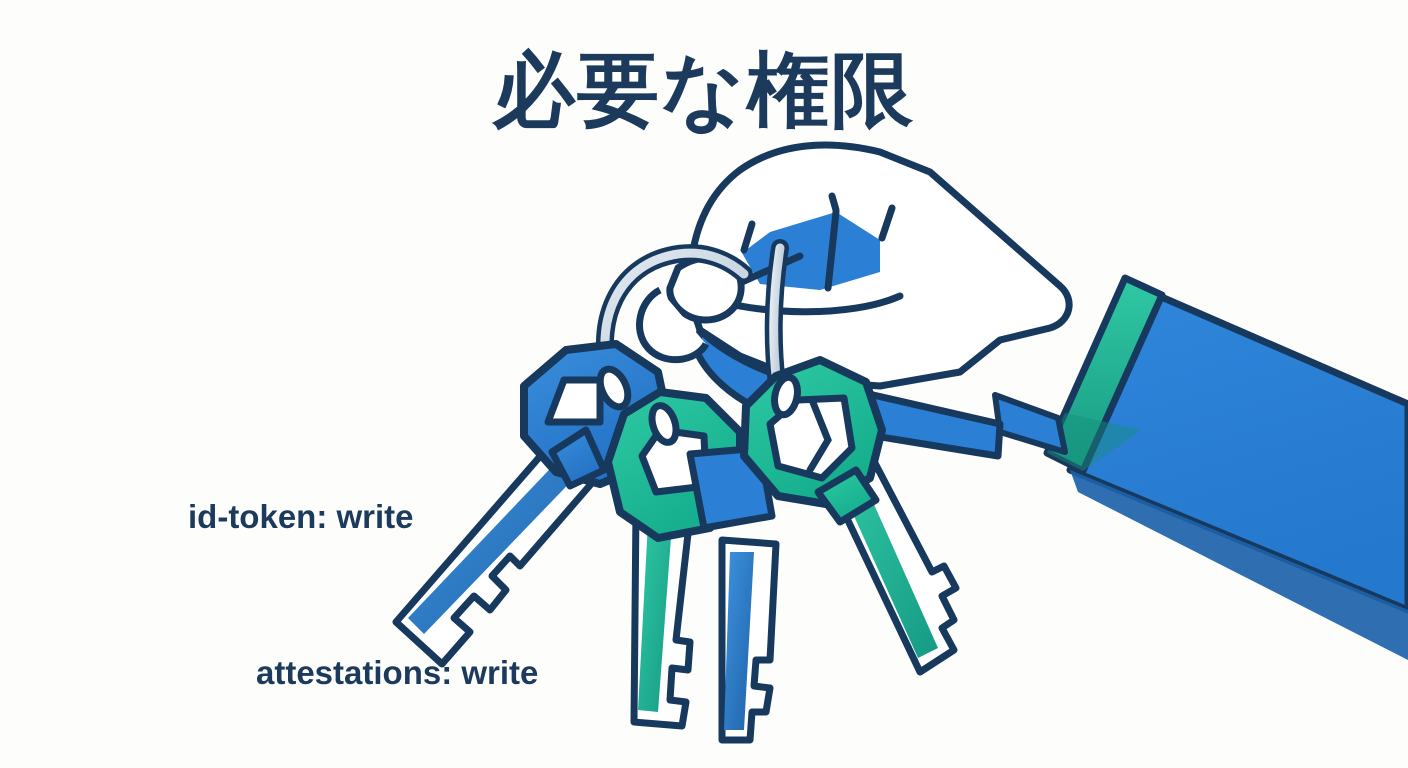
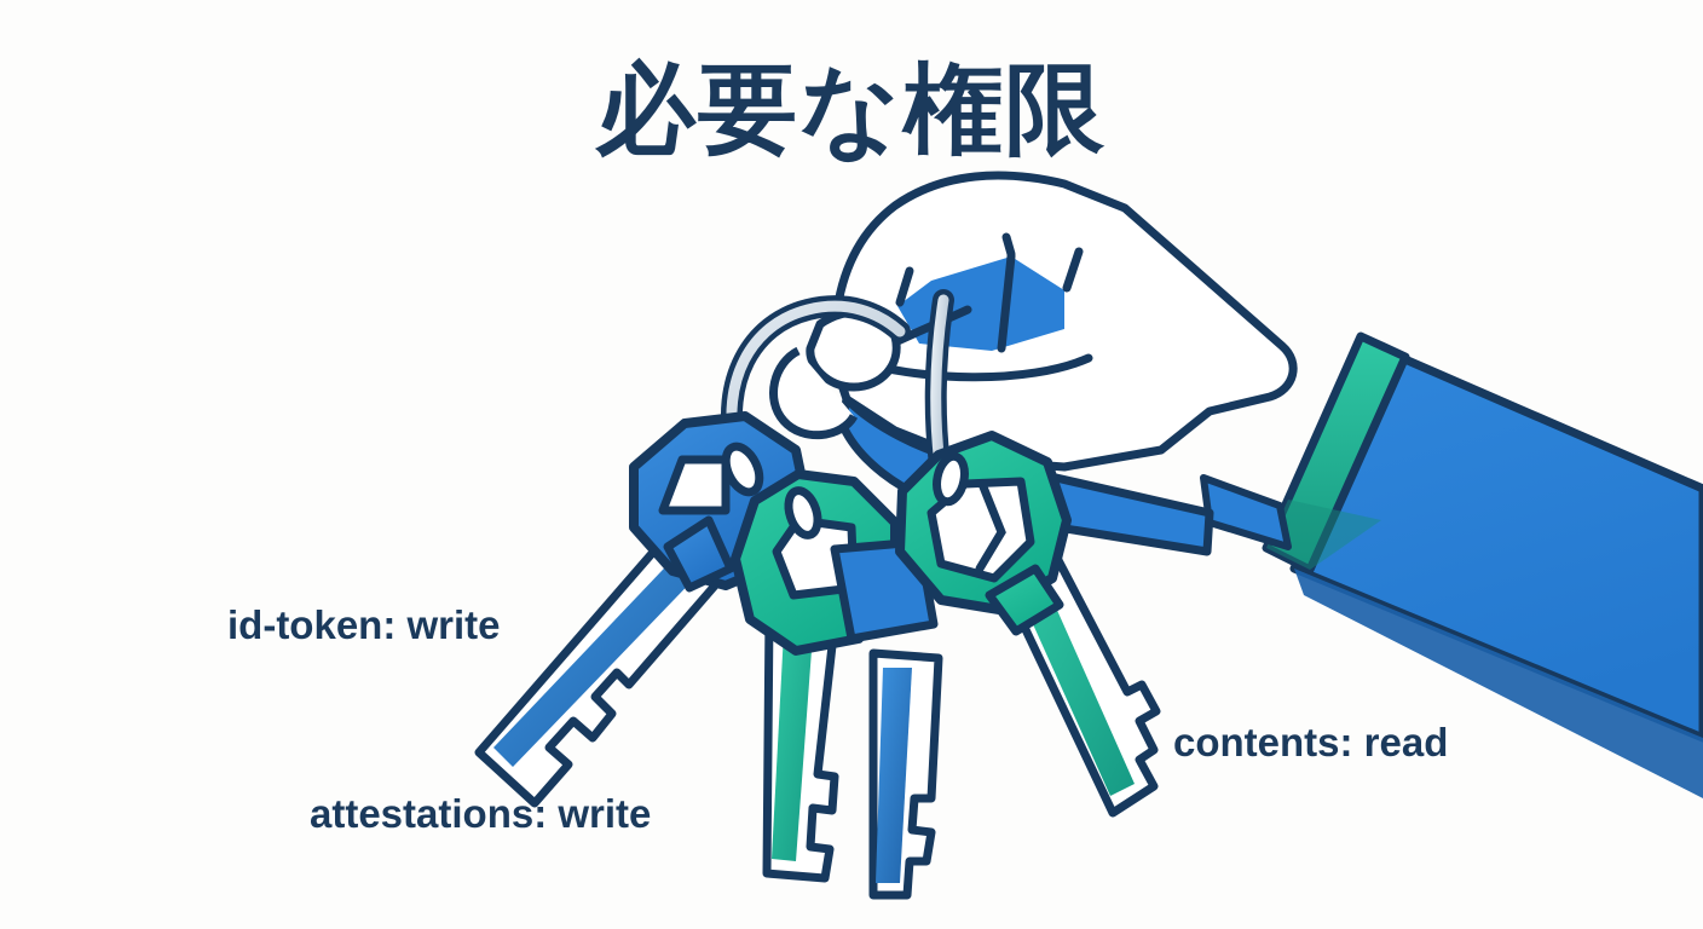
  必要な権限
  id-token: write
  attestations: write
+ contents: read
